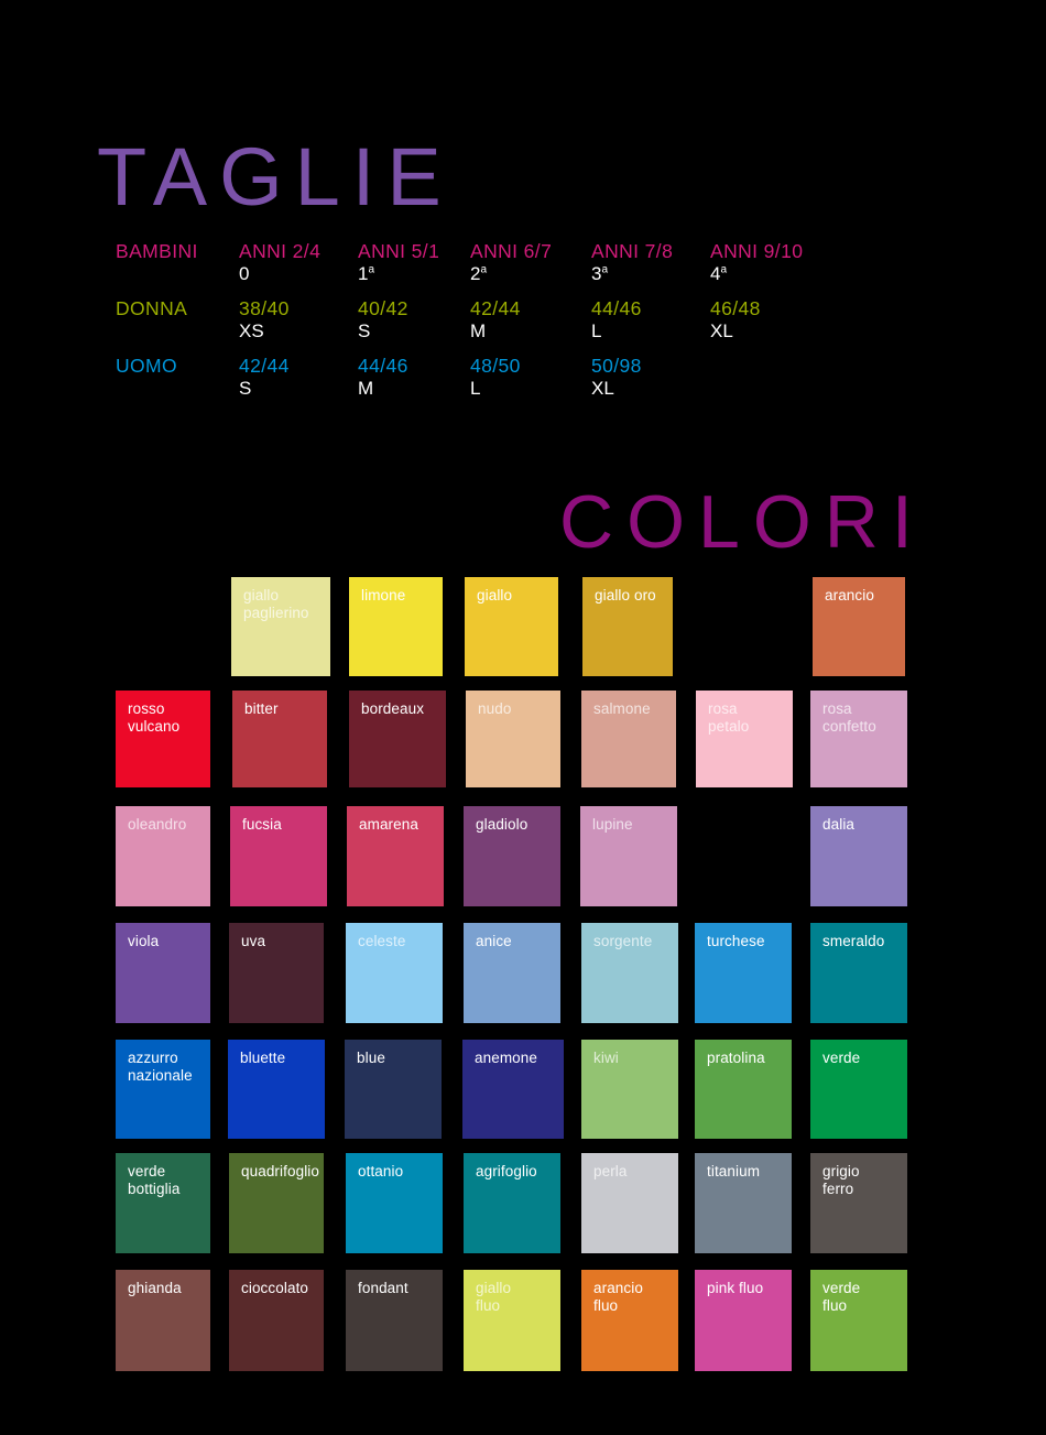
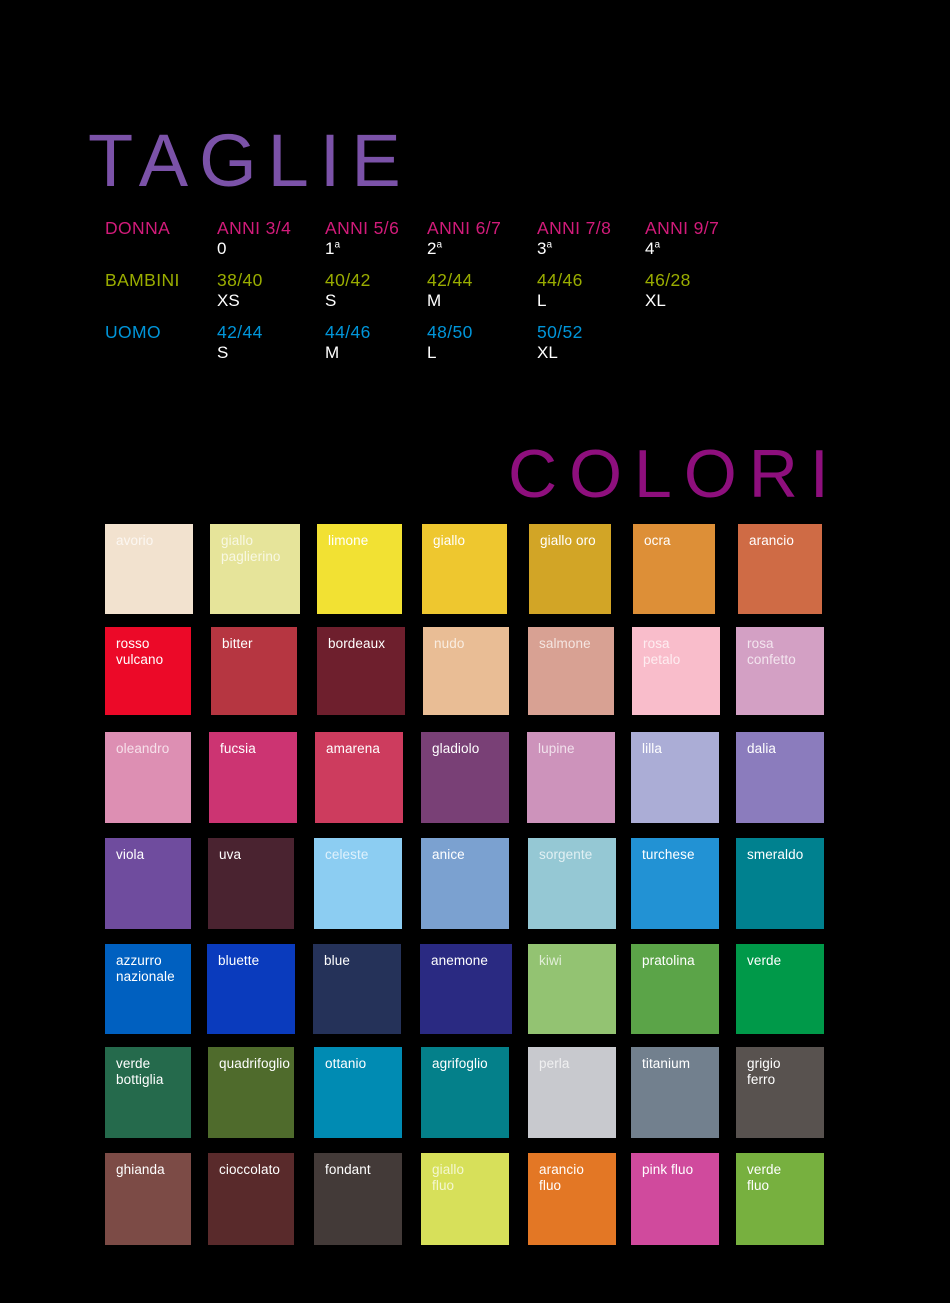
  TAGLIE
- BAMBINI
+ DONNA
- ANNI 2/4
+ ANNI 3/4
  0
- ANNI 5/1
+ ANNI 5/6
  1a
  ANNI 6/7
  2a
  ANNI 7/8
  3a
- ANNI 9/10
+ ANNI 9/7
  4a
- DONNA
+ BAMBINI
  38/40
  XS
  40/42
  S
  42/44
  M
  44/46
  L
- 46/48
+ 46/28
  XL
  UOMO
  42/44
  S
  44/46
  M
  48/50
  L
- 50/98
+ 50/52
  XL
  COLORI
+ avorio
  giallo
  paglierino
  limone
  giallo
  giallo oro
+ ocra
  arancio
  rosso
  vulcano
  bitter
  bordeaux
  nudo
  salmone
  rosa
  petalo
  rosa
  confetto
  oleandro
  fucsia
  amarena
  gladiolo
  lupine
+ lilla
  dalia
  viola
  uva
  celeste
  anice
  sorgente
  turchese
  smeraldo
  azzurro
  nazionale
  bluette
  blue
  anemone
  kiwi
  pratolina
  verde
  verde
  bottiglia
  quadrifoglio
  ottanio
  agrifoglio
  perla
  titanium
  grigio
  ferro
  ghianda
  cioccolato
  fondant
  giallo
  fluo
  arancio
  fluo
  pink fluo
  verde
  fluo
